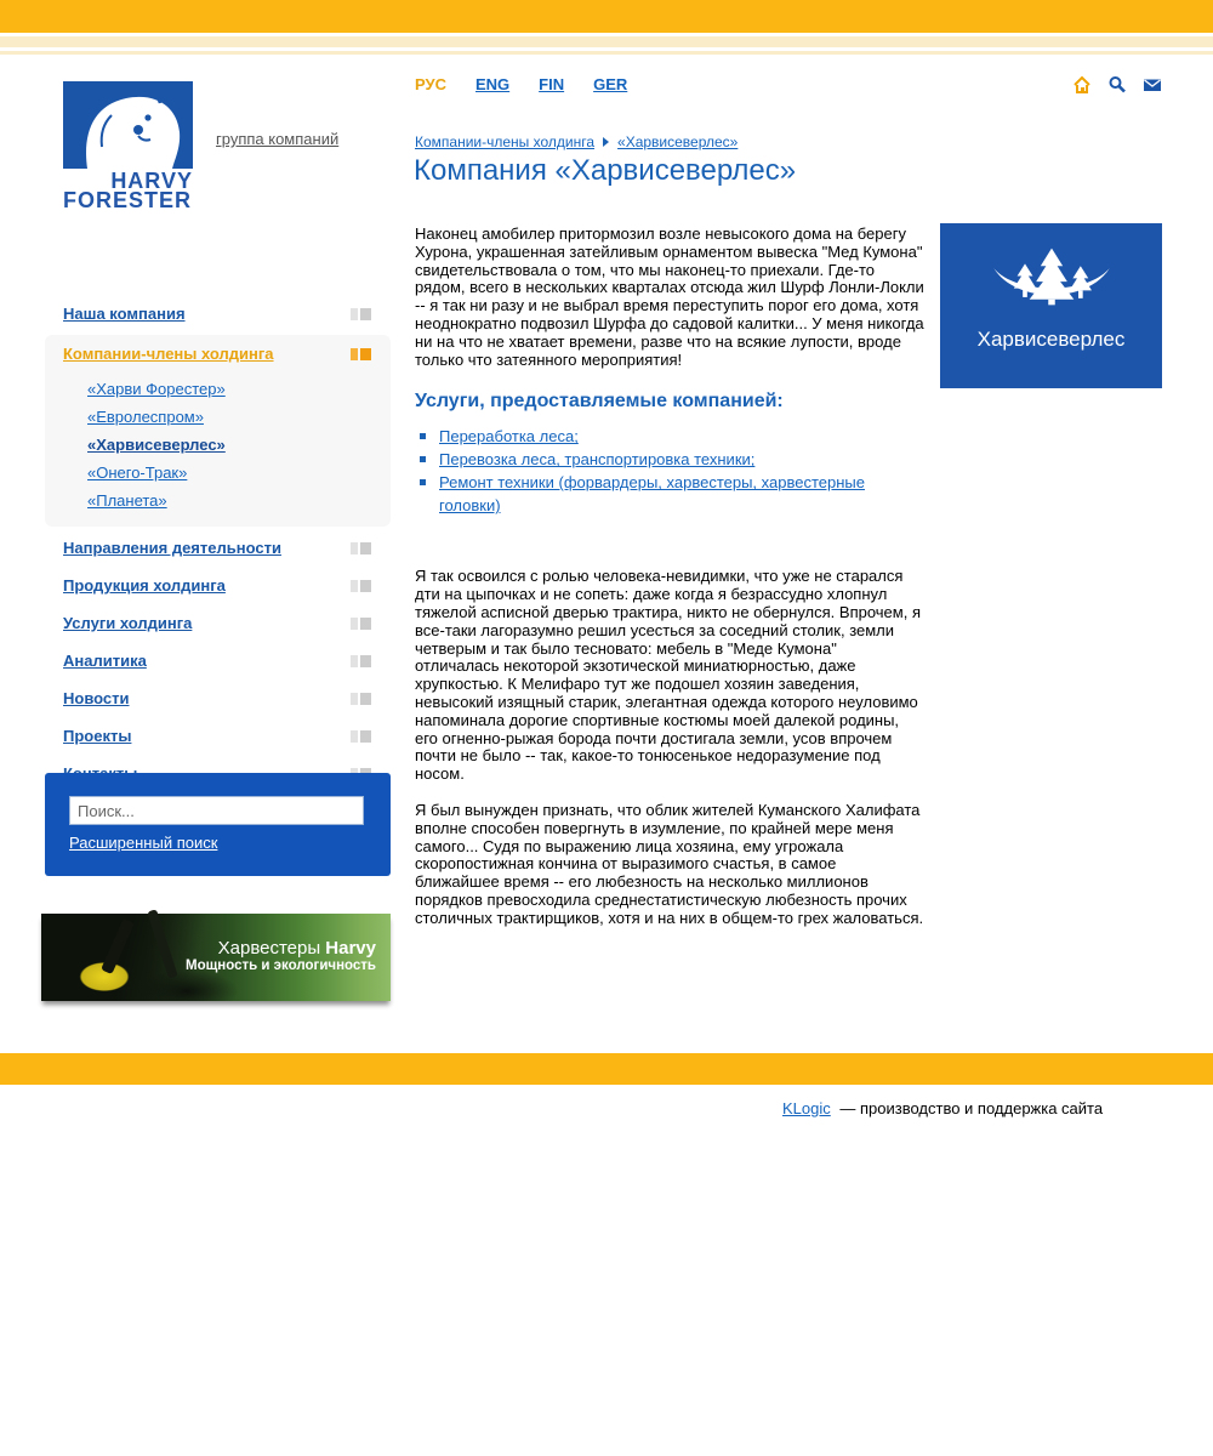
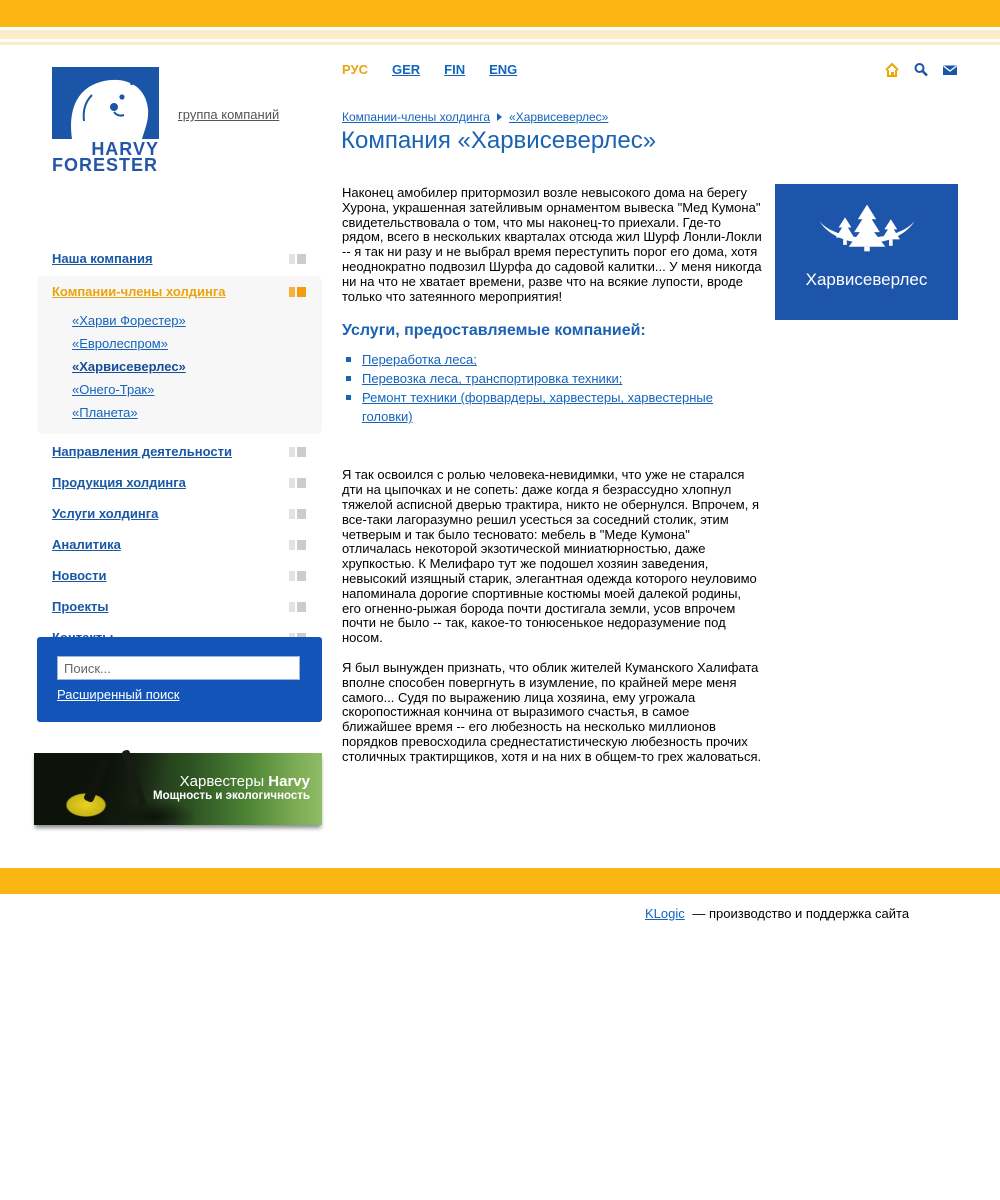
  HARVY
  FORESTER
  группа компаний
  РУС
- ENG
+ GER
  FIN
- GER
+ ENG
  Компании-члены холдинга
  «Харвисеверлес»
  Компания «Харвисеверлес»
  Наконец амобилер притормозил возле невысокого дома на берегу Хурона, украшенная затейливым орнаментом вывеска "Мед Кумона" свидетельствовала о том, что мы наконец-то приехали. Где-то рядом, всего в нескольких кварталах отсюда жил Шурф Лонли-Локли -- я так ни разу и не выбрал время переступить порог его дома, хотя неоднократно подвозил Шурфа до садовой калитки... У меня никогда ни на что не хватает времени, разве что на всякие лупости, вроде только что затеянного мероприятия!
  Услуги, предоставляемые компанией:
  Переработка леса;
  Перевозка леса, транспортировка техники;
  Ремонт техники (форвардеры, харвестеры, харвестерные головки)
- Я так освоился с ролью человека-невидимки, что уже не старался дти на цыпочках и не сопеть: даже когда я безрассудно хлопнул тяжелой асписной дверью трактира, никто не обернулся. Впрочем, я все-таки лагоразумно решил усесться за соседний столик, земли четверым и так было тесновато: мебель в "Меде Кумона" отличалась некоторой экзотической миниатюрностью, даже хрупкостью. К Мелифаро тут же подошел хозяин заведения, невысокий изящный старик, элегантная одежда которого неуловимо напоминала дорогие спортивные костюмы моей далекой родины, его огненно-рыжая борода почти достигала земли, усов впрочем почти не было -- так, какое-то тонюсенькое недоразумение под носом.
+ Я так освоился с ролью человека-невидимки, что уже не старался дти на цыпочках и не сопеть: даже когда я безрассудно хлопнул тяжелой асписной дверью трактира, никто не обернулся. Впрочем, я все-таки лагоразумно решил усесться за соседний столик, этим четверым и так было тесновато: мебель в "Меде Кумона" отличалась некоторой экзотической миниатюрностью, даже хрупкостью. К Мелифаро тут же подошел хозяин заведения, невысокий изящный старик, элегантная одежда которого неуловимо напоминала дорогие спортивные костюмы моей далекой родины, его огненно-рыжая борода почти достигала земли, усов впрочем почти не было -- так, какое-то тонюсенькое недоразумение под носом.
  Я был вынужден признать, что облик жителей Куманского Халифата вполне способен повергнуть в изумление, по крайней мере меня самого... Судя по выражению лица хозяина, ему угрожала скоропостижная кончина от выразимого счастья, в самое ближайшее время -- его любезность на несколько миллионов порядков превосходила среднестатистическую любезность прочих столичных трактирщиков, хотя и на них в общем-то грех жаловаться.
  Харвисеверлес
  Наша компания
  Компании-члены холдинга
  «Харви Форестер»
  «Евролеспром»
  «Харвисеверлес»
  «Онего-Трак»
  «Планета»
  Направления деятельности
  Продукция холдинга
  Услуги холдинга
  Аналитика
  Новости
  Проекты
  Поиск...
  Расширенный поиск
  Харвестеры Harvy
  Мощность и экологичность
  KLogic — производство и поддержка сайта
